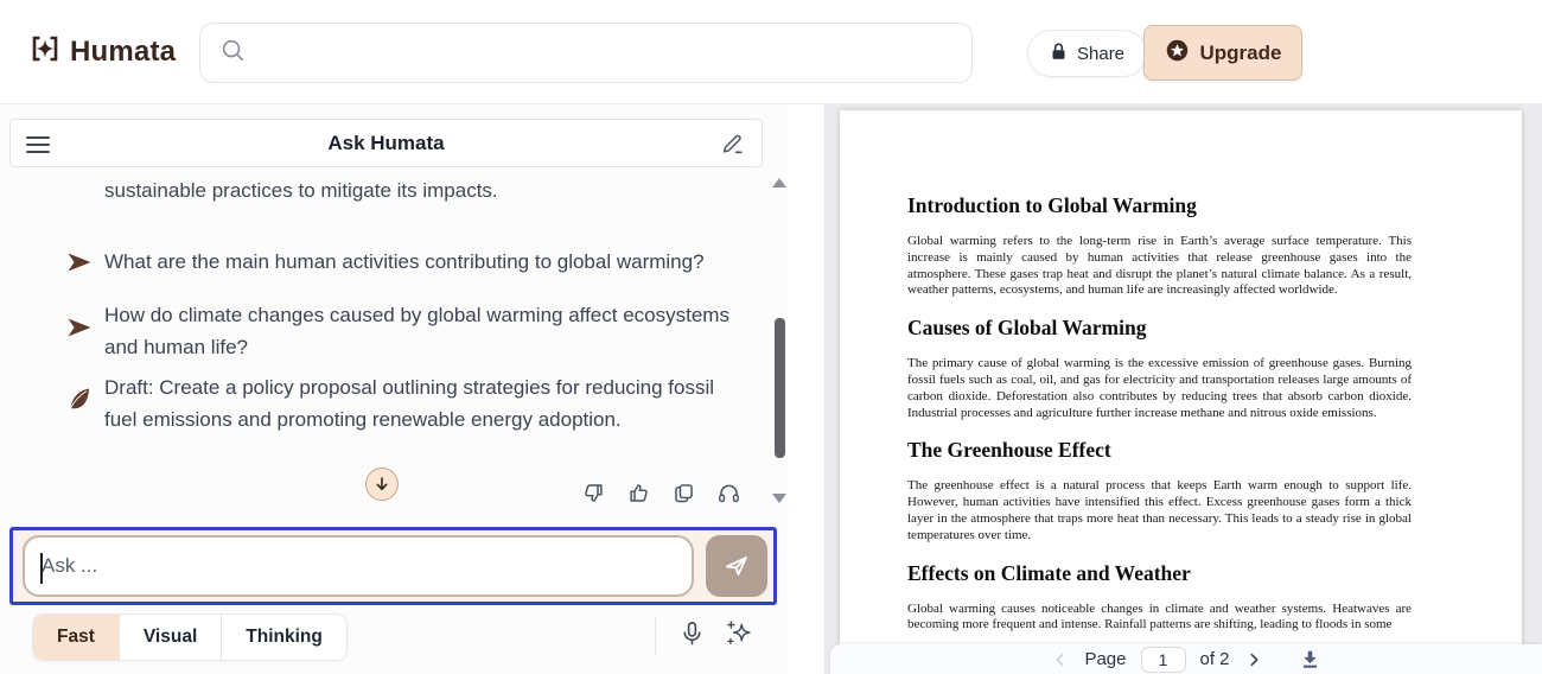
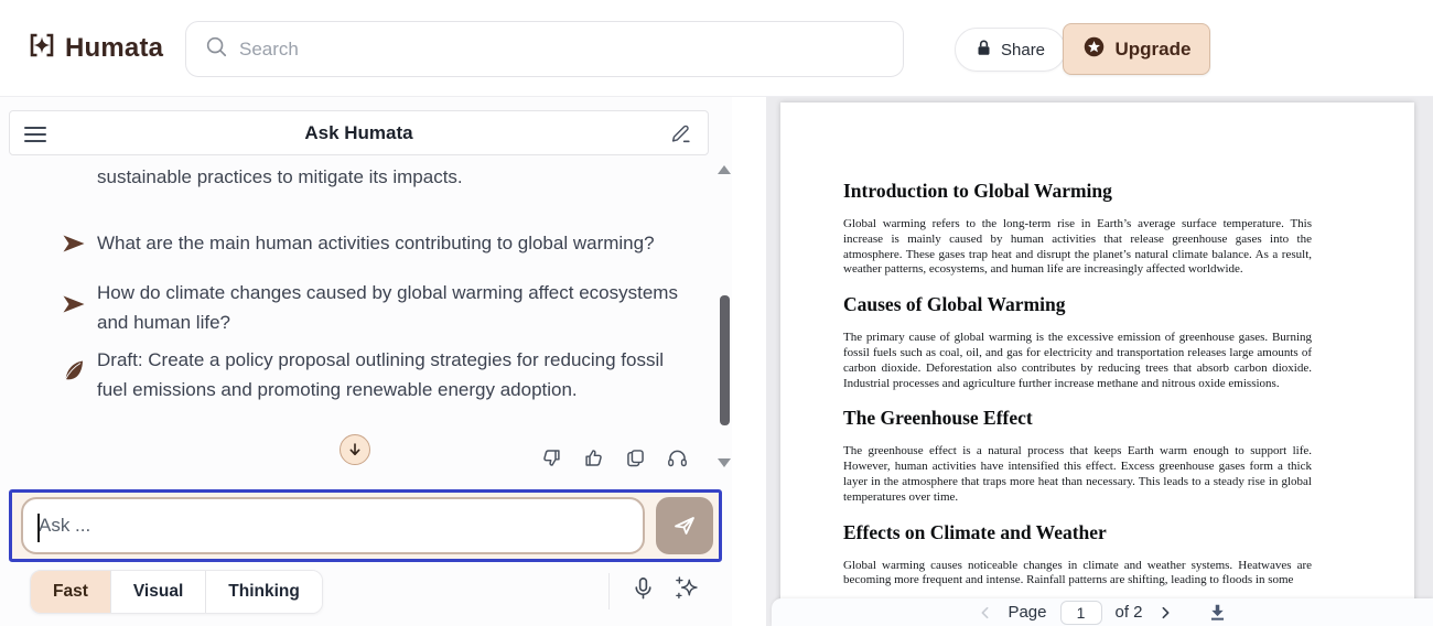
  Humata
+ Search
  Share
  Upgrade
  Ask Humata
  sustainable practices to mitigate its impacts.
  What are the main human activities contributing to global warming?
  How do climate changes caused by global warming affect ecosystems and human life?
  Draft: Create a policy proposal outlining strategies for reducing fossil fuel emissions and promoting renewable energy adoption.
  Ask ...
  Fast
  Visual
  Thinking
  Introduction to Global Warming
  Global warming refers to the long-term rise in Earth’s average surface temperature. This increase is mainly caused by human activities that release greenhouse gases into the atmosphere. These gases trap heat and disrupt the planet’s natural climate balance. As a result, weather patterns, ecosystems, and human life are increasingly affected worldwide.
  Causes of Global Warming
  The primary cause of global warming is the excessive emission of greenhouse gases. Burning fossil fuels such as coal, oil, and gas for electricity and transportation releases large amounts of carbon dioxide. Deforestation also contributes by reducing trees that absorb carbon dioxide. Industrial processes and agriculture further increase methane and nitrous oxide emissions.
  The Greenhouse Effect
  The greenhouse effect is a natural process that keeps Earth warm enough to support life. However, human activities have intensified this effect. Excess greenhouse gases form a thick layer in the atmosphere that traps more heat than necessary. This leads to a steady rise in global temperatures over time.
  Effects on Climate and Weather
  Global warming causes noticeable changes in climate and weather systems. Heatwaves are becoming more frequent and intense. Rainfall patterns are shifting, leading to floods in some
  Page
  1
  of 2
